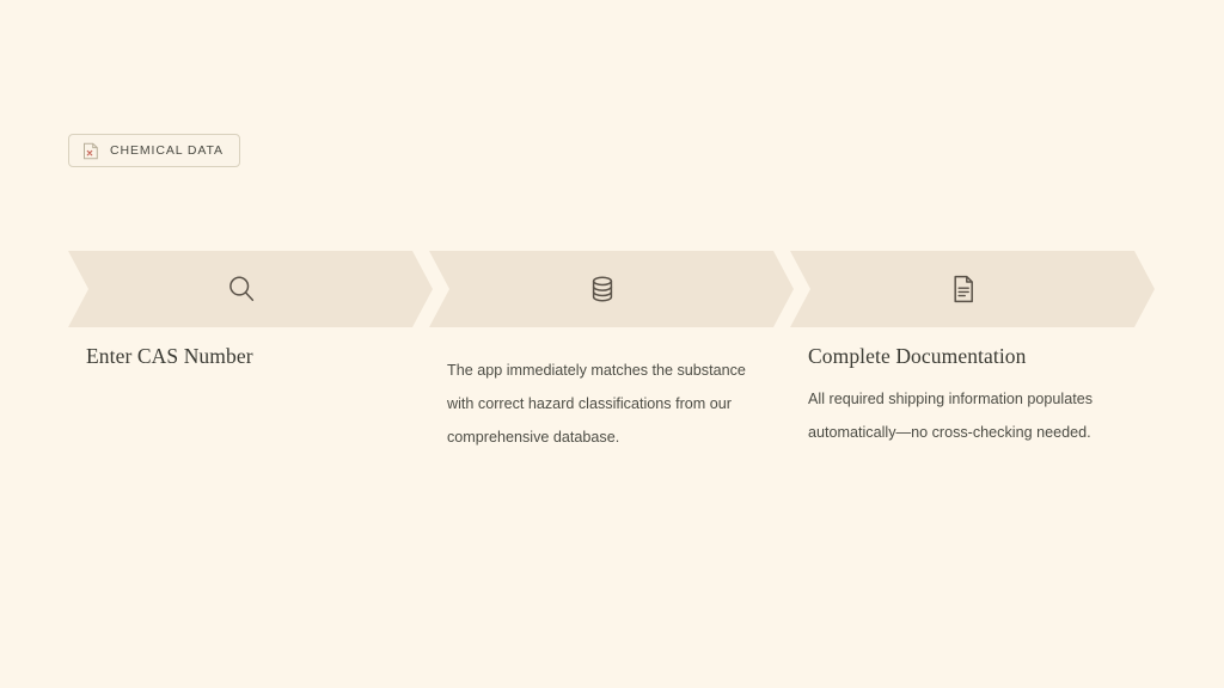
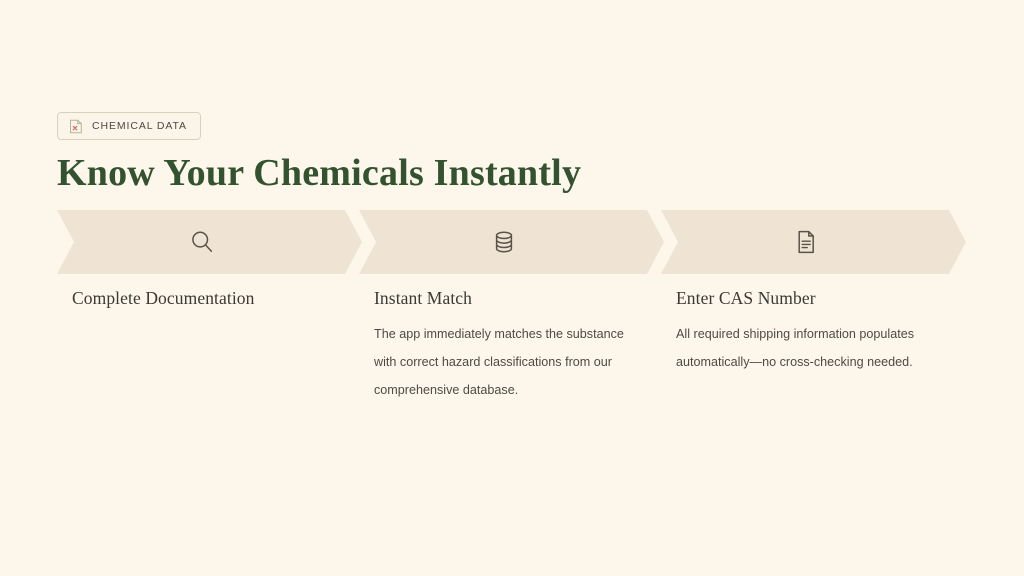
  CHEMICAL DATA
+ Know Your Chemicals Instantly
- Enter CAS Number
+ Complete Documentation
+ Instant Match
  The app immediately matches the substance with correct hazard classifications from our comprehensive database.
- Complete Documentation
+ Enter CAS Number
  All required shipping information populates automatically—no cross-checking needed.
